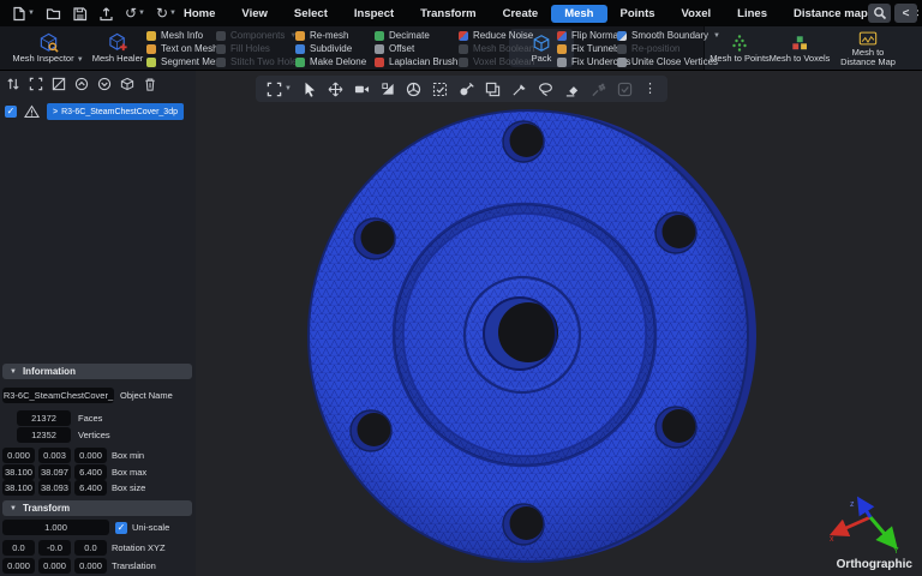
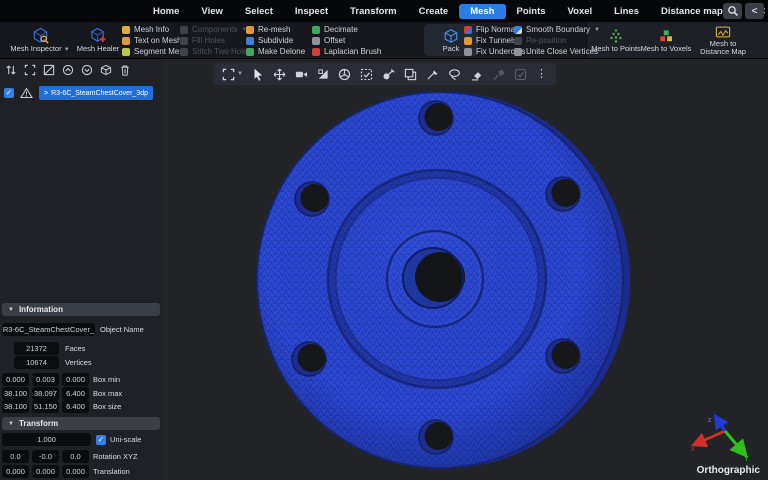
- ↺
- ↻
  Home
  View
  Select
  Inspect
  Transform
  Create
  Mesh
  Points
  Voxel
  Lines
  Distance map
  <
  Mesh Inspector
  Mesh Healer
  Mesh Info
  Text on Mes
  Segment Me
  Components
  Fill Holes
  Stitch Two Hol
  Re-mesh
  Subdivide
  Make Delone
  Decimate
  Offset
  Laplacian Brush
- Reduce Noise
- Mesh Boolean
- Voxel Boolean
  Pack
  Flip Norma
  Fix Tunnel
  Fix Undercs
  Smooth Boundary
  Re-position
  Unite Close Vertices
  Mesh to Points
  Mesh to Voxels
  Mesh to Distance Map
  ✓
  Information
  R3-6C_SteamChestCover_
  Object Name
  21372
  Faces
- 12352
+ 10674
  Vertices
  0.000
  0.003
  0.000
  Box min
  38.100
  38.097
  6.400
  Box max
  38.100
- 38.093
+ 51.150
  6.400
  Box size
  Transform
  1.000
  ✓
  Uni-scale
  0.0
  -0.0
  0.0
  Rotation XYZ
  0.000
  0.000
  0.000
  Translation
  ⋮
  Orthographic
